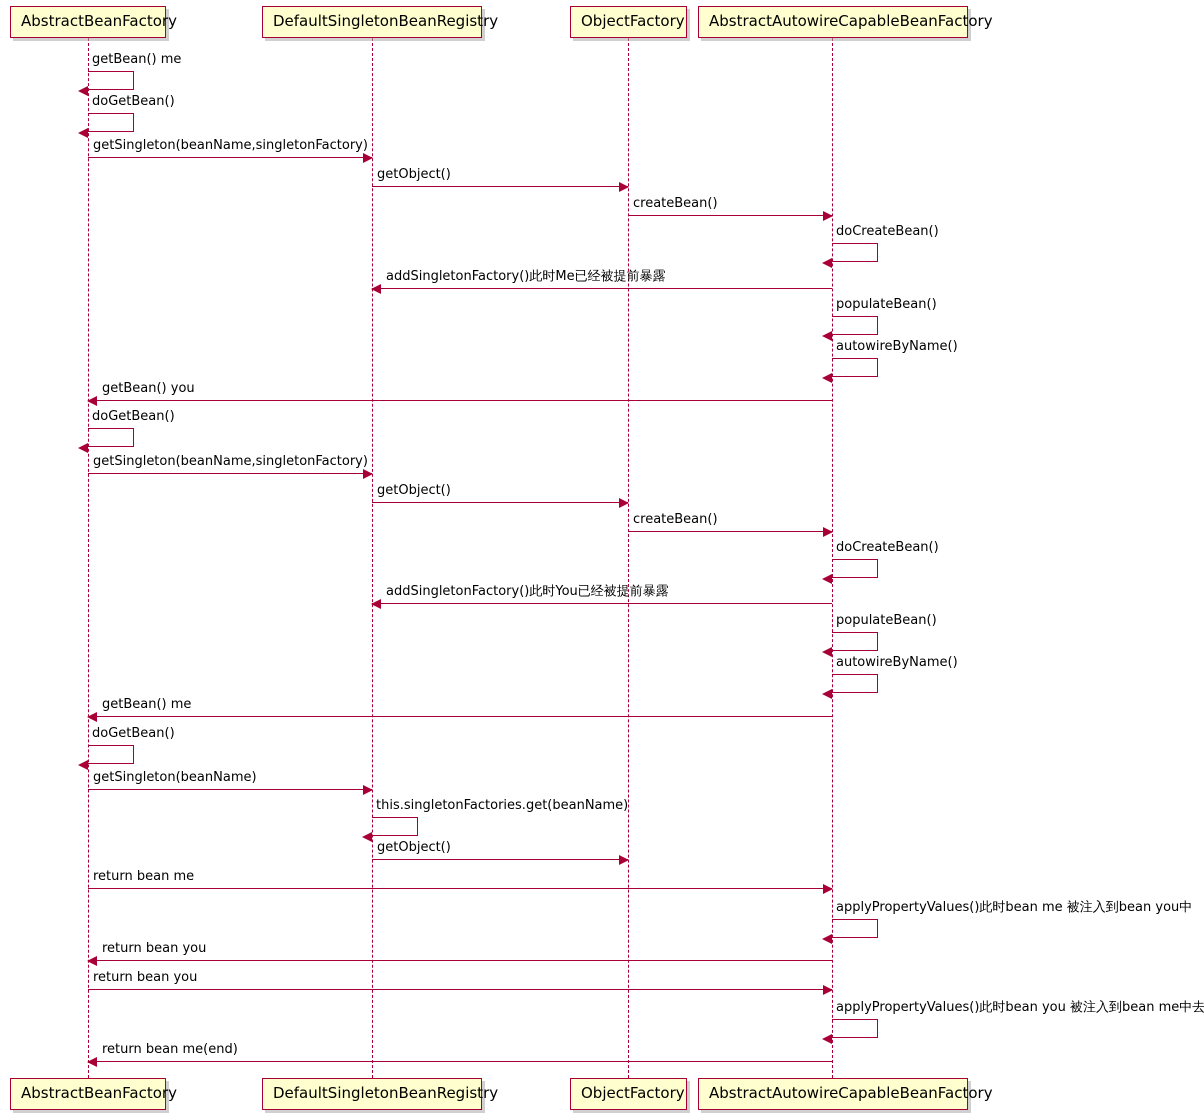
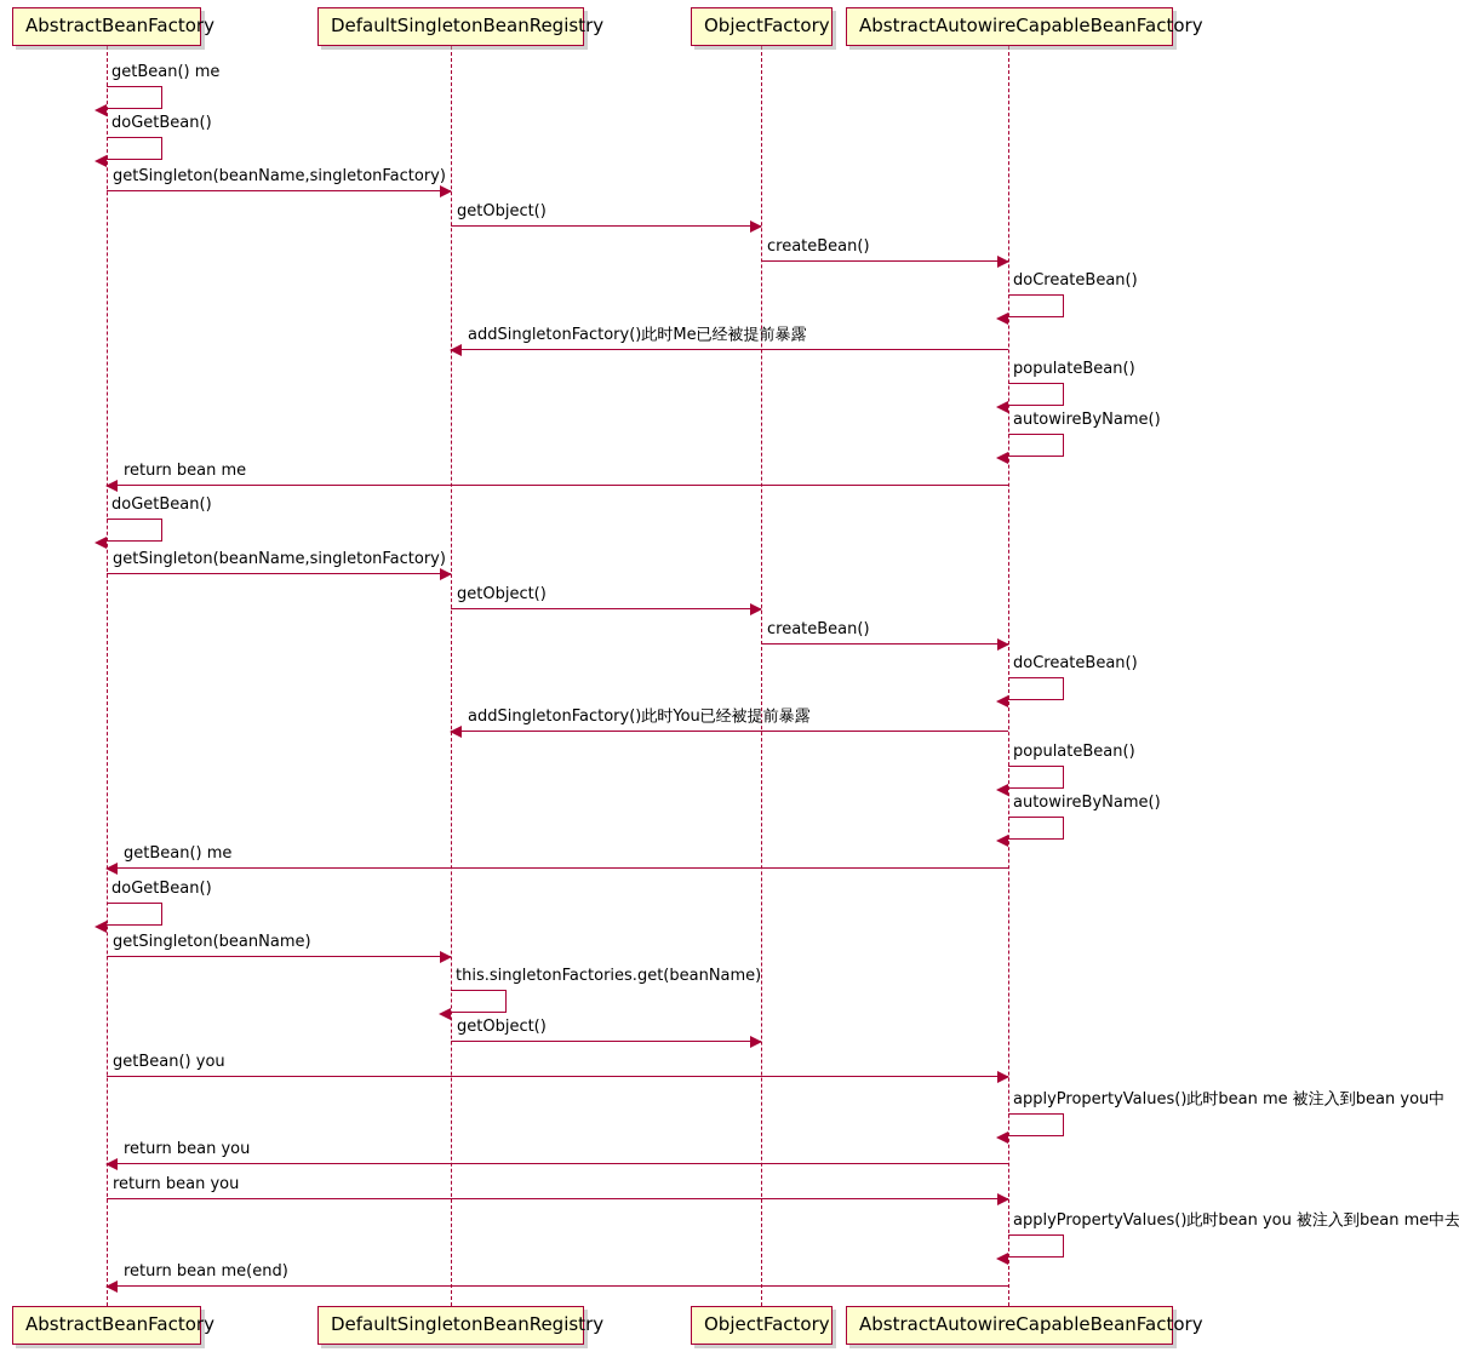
  getBean() me
  doGetBean()
  getSingleton(beanName,singletonFactory)
  getObject()
  createBean()
  doCreateBean()
  addSingletonFactory()此时Me已经被提前暴露
  populateBean()
  autowireByName()
- getBean() you
+ return bean me
  doGetBean()
  getSingleton(beanName,singletonFactory)
  getObject()
  createBean()
  doCreateBean()
  addSingletonFactory()此时You已经被提前暴露
  populateBean()
  autowireByName()
  getBean() me
  doGetBean()
  getSingleton(beanName)
  this.singletonFactories.get(beanName)
  getObject()
- return bean me
+ getBean() you
  applyPropertyValues()此时bean me 被注入到bean you中
  return bean you
  return bean you
  applyPropertyValues()此时bean you 被注入到bean me中去
  return bean me(end)
  AbstractBeanFactory
  DefaultSingletonBeanRegistry
  ObjectFactory
  AbstractAutowireCapableBeanFactory
  AbstractBeanFactory
  DefaultSingletonBeanRegistry
  ObjectFactory
  AbstractAutowireCapableBeanFactory
